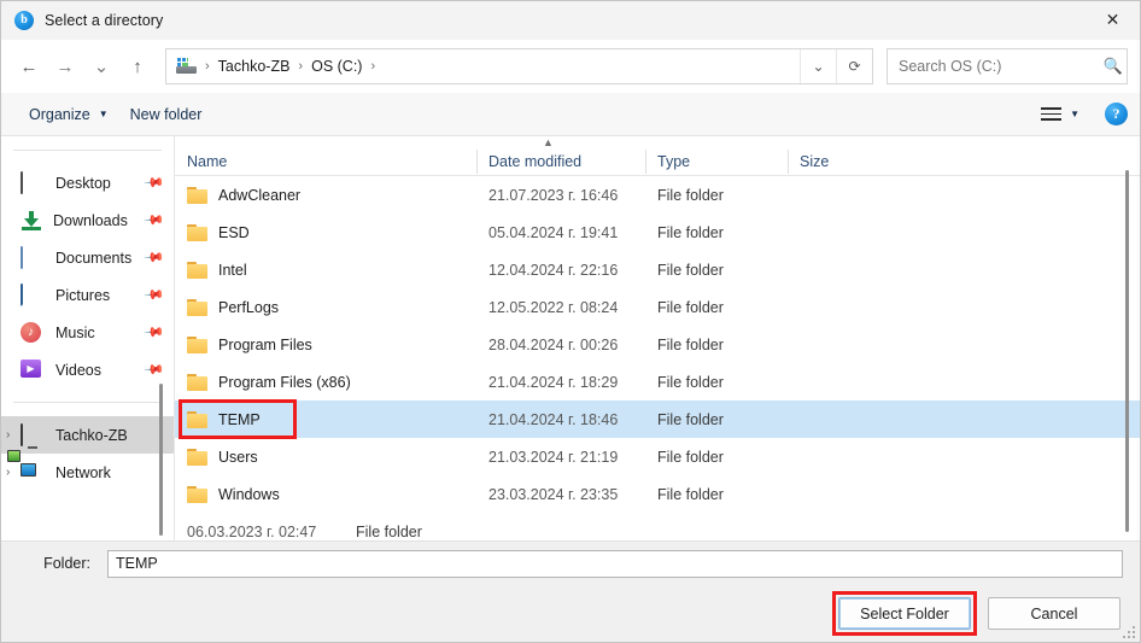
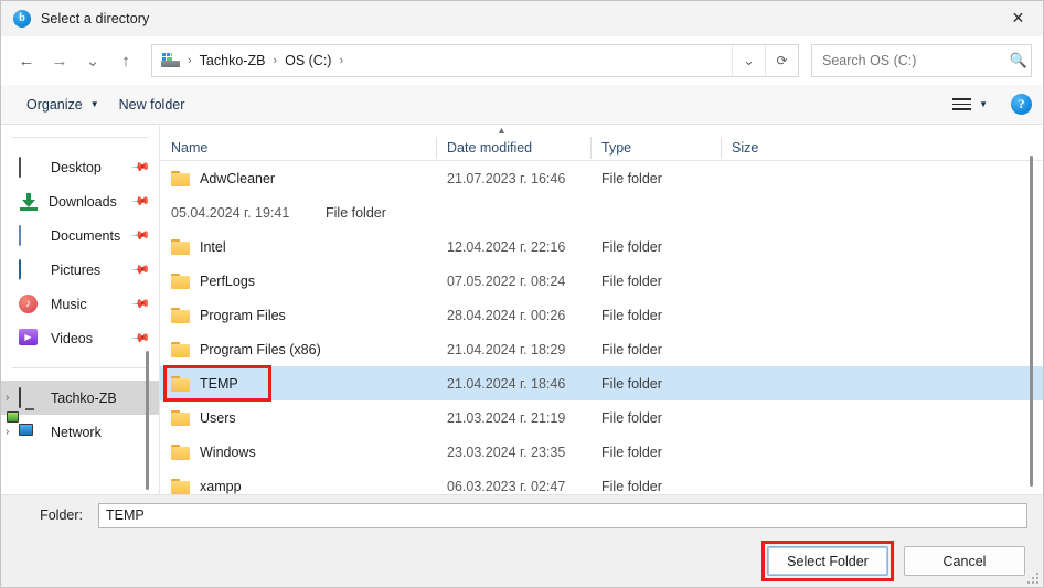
  b
  Select a directory
  ✕
  ←
  →
  ⌄
  ↑
  ›
  Tachko-ZB
  ›
  OS (C:)
  ›
  ⌄
  ⟳
  Search OS (C:)
  🔍
  Organize
  ▼
  New folder
  ▼
  ?
  Desktop
  Downloads
  Documents
  Pictures
  ♪
  Music
  ▶
  Videos
  ›
  Tachko-ZB
  ›
  Network
  ▲
  Name
  Date modified
  Type
  Size
  AdwCleaner
  21.07.2023 г. 16:46
  File folder
- ESD
  05.04.2024 г. 19:41
  File folder
  Intel
  12.04.2024 г. 22:16
  File folder
  PerfLogs
- 12.05.2022 г. 08:24
+ 07.05.2022 г. 08:24
  File folder
  Program Files
  28.04.2024 г. 00:26
  File folder
  Program Files (x86)
  21.04.2024 г. 18:29
  File folder
  TEMP
  21.04.2024 г. 18:46
  File folder
  Users
  21.03.2024 г. 21:19
  File folder
  Windows
  23.03.2024 г. 23:35
  File folder
+ xampp
  06.03.2023 г. 02:47
  File folder
  Folder:
  TEMP
  Select Folder
  Cancel
